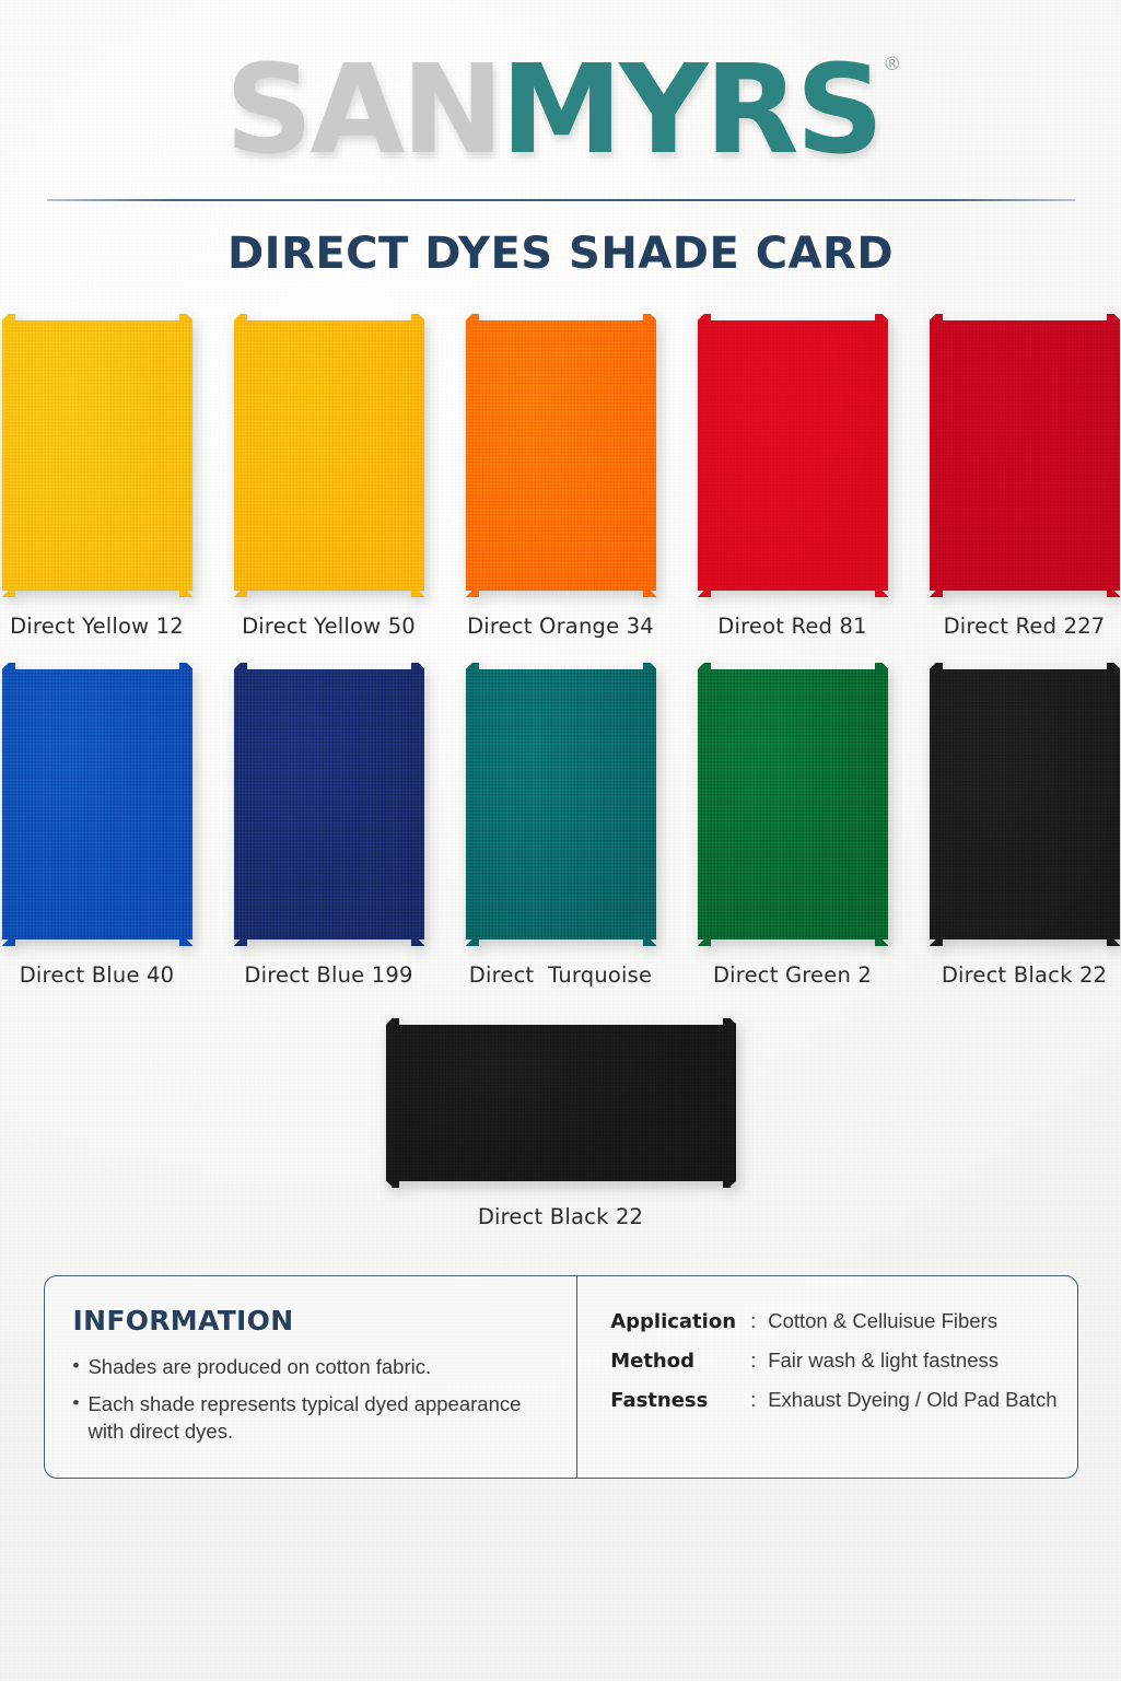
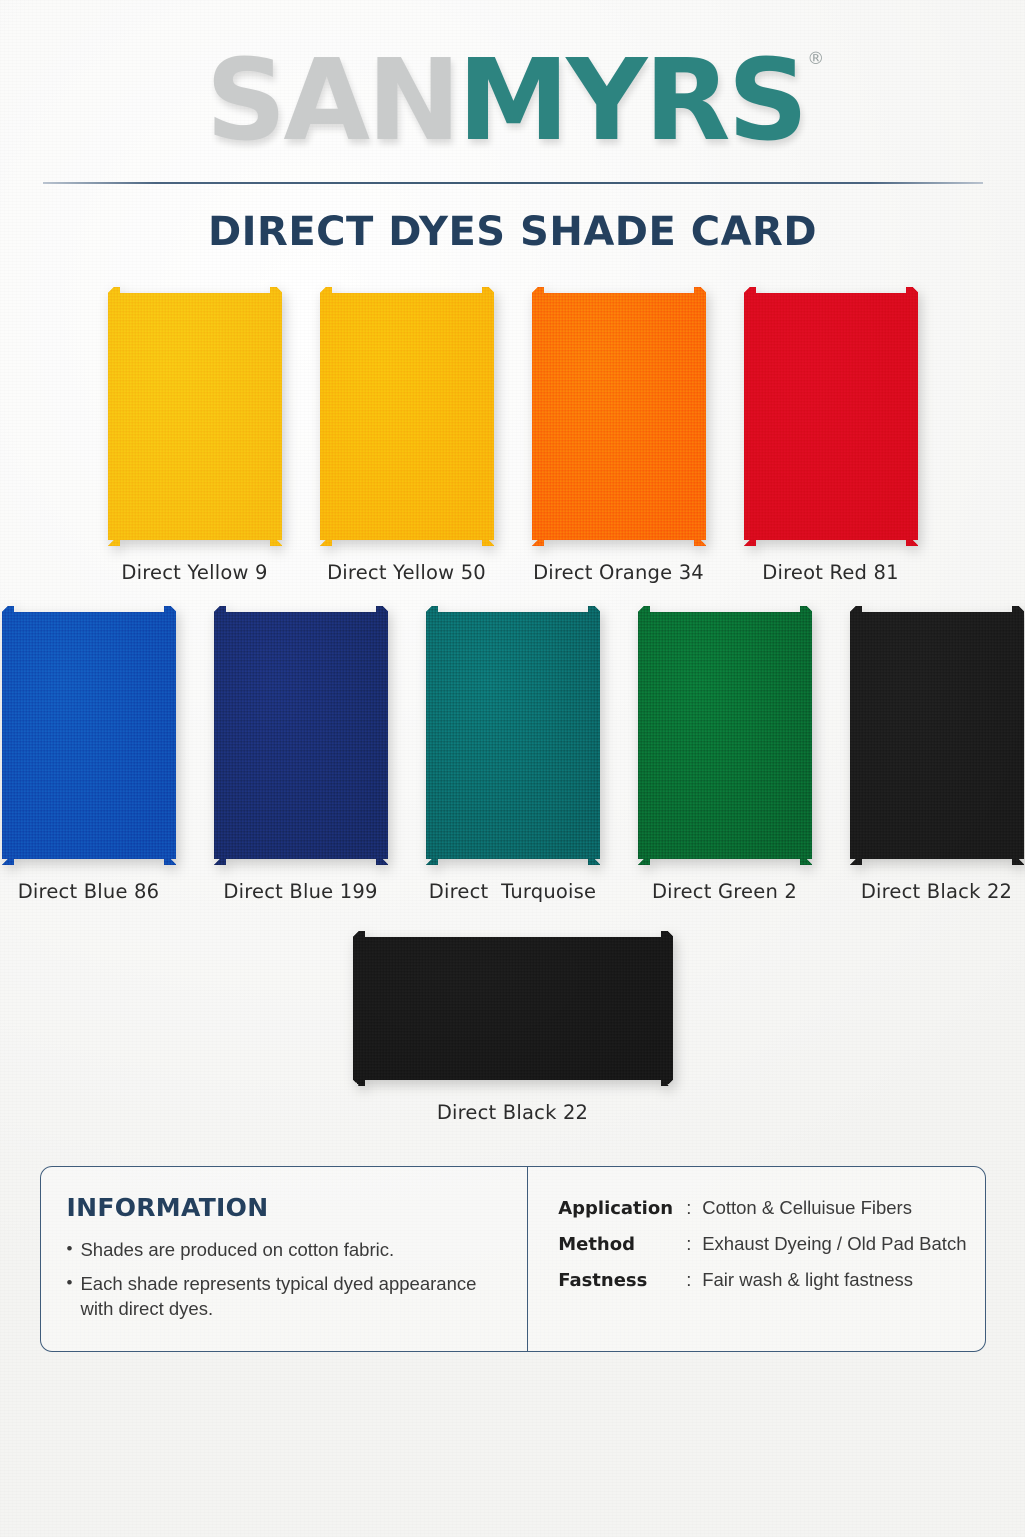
  SANMYRS®
  DIRECT DYES SHADE CARD
- Direct Yellow 12
+ Direct Yellow 9
  Direct Yellow 50
  Direct Orange 34
  Direot Red 81
- Direct Red 227
- Direct Blue 40
+ Direct Blue 86
  Direct Blue 199
  Direct Turquoise
  Direct Green 2
  Direct Black 22
  Direct Black 22
  INFORMATION
  •
  Shades are produced on cotton fabric.
  •
  Each shade represents typical dyed appearance with direct dyes.
  Application
  :
  Cotton & Celluisue Fibers
  Method
  :
- Fair wash & light fastness
+ Exhaust Dyeing / Old Pad Batch
  Fastness
  :
- Exhaust Dyeing / Old Pad Batch
+ Fair wash & light fastness
